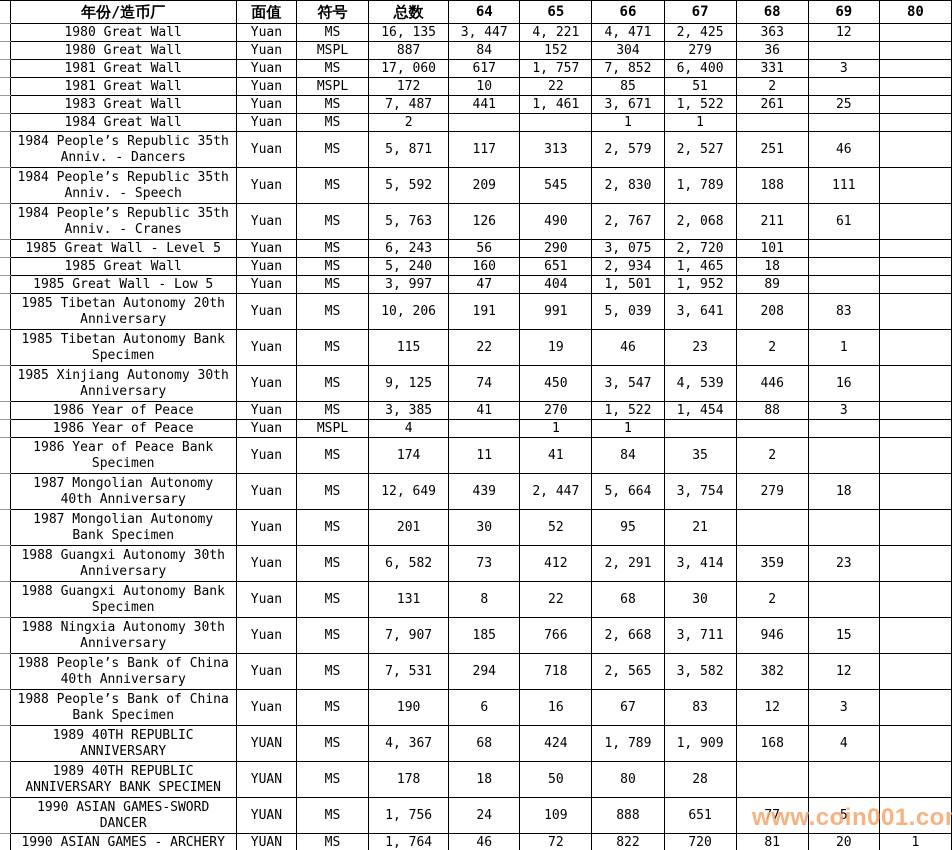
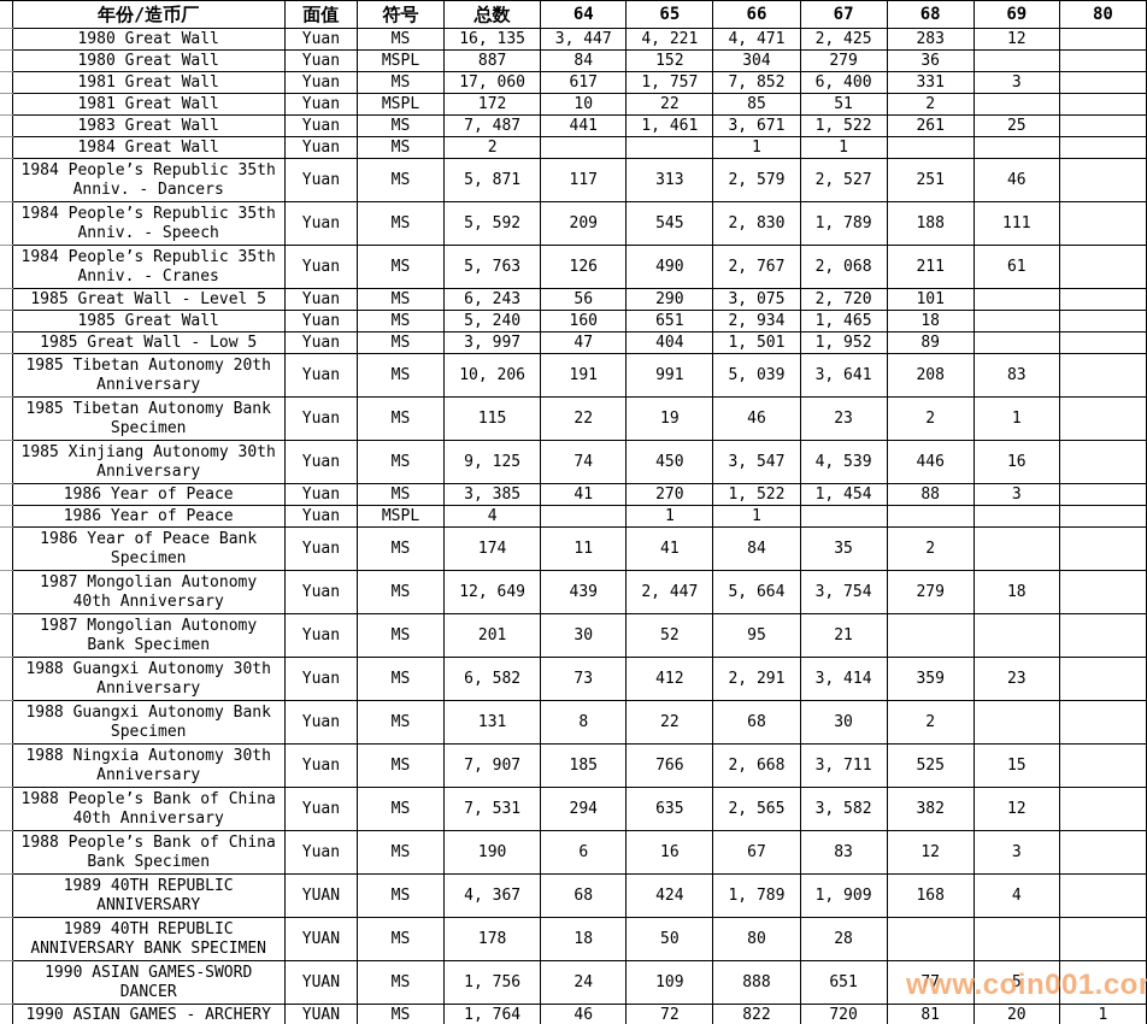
  	年份/造币厂	面值	符号	总数	64	65	66	67	68	69	80
- 	1980 Great Wall	Yuan	MS	16, 135	3, 447	4, 221	4, 471	2, 425	363	12
+ 	1980 Great Wall	Yuan	MS	16, 135	3, 447	4, 221	4, 471	2, 425	283	12
  	1980 Great Wall	Yuan	MSPL	887	84	152	304	279	36
  	1981 Great Wall	Yuan	MS	17, 060	617	1, 757	7, 852	6, 400	331	3
  	1981 Great Wall	Yuan	MSPL	172	10	22	85	51	2
  	1983 Great Wall	Yuan	MS	7, 487	441	1, 461	3, 671	1, 522	261	25
  	1984 Great Wall	Yuan	MS	2			1	1
  	1984 People’s Republic 35th Anniv. - Dancers	Yuan	MS	5, 871	117	313	2, 579	2, 527	251	46
  	1984 People’s Republic 35th Anniv. - Speech	Yuan	MS	5, 592	209	545	2, 830	1, 789	188	111
  	1984 People’s Republic 35th Anniv. - Cranes	Yuan	MS	5, 763	126	490	2, 767	2, 068	211	61
  	1985 Great Wall - Level 5	Yuan	MS	6, 243	56	290	3, 075	2, 720	101
  	1985 Great Wall	Yuan	MS	5, 240	160	651	2, 934	1, 465	18
  	1985 Great Wall - Low 5	Yuan	MS	3, 997	47	404	1, 501	1, 952	89
  	1985 Tibetan Autonomy 20th Anniversary	Yuan	MS	10, 206	191	991	5, 039	3, 641	208	83
  	1985 Tibetan Autonomy Bank Specimen	Yuan	MS	115	22	19	46	23	2	1
  	1985 Xinjiang Autonomy 30th Anniversary	Yuan	MS	9, 125	74	450	3, 547	4, 539	446	16
  	1986 Year of Peace	Yuan	MS	3, 385	41	270	1, 522	1, 454	88	3
  	1986 Year of Peace	Yuan	MSPL	4		1	1
  	1986 Year of Peace Bank Specimen	Yuan	MS	174	11	41	84	35	2
  	1987 Mongolian Autonomy 40th Anniversary	Yuan	MS	12, 649	439	2, 447	5, 664	3, 754	279	18
  	1987 Mongolian Autonomy Bank Specimen	Yuan	MS	201	30	52	95	21
  	1988 Guangxi Autonomy 30th Anniversary	Yuan	MS	6, 582	73	412	2, 291	3, 414	359	23
  	1988 Guangxi Autonomy Bank Specimen	Yuan	MS	131	8	22	68	30	2
- 	1988 Ningxia Autonomy 30th Anniversary	Yuan	MS	7, 907	185	766	2, 668	3, 711	946	15
+ 	1988 Ningxia Autonomy 30th Anniversary	Yuan	MS	7, 907	185	766	2, 668	3, 711	525	15
- 	1988 People’s Bank of China 40th Anniversary	Yuan	MS	7, 531	294	718	2, 565	3, 582	382	12
+ 	1988 People’s Bank of China 40th Anniversary	Yuan	MS	7, 531	294	635	2, 565	3, 582	382	12
  	1988 People’s Bank of China Bank Specimen	Yuan	MS	190	6	16	67	83	12	3
  	1989 40TH REPUBLIC ANNIVERSARY	YUAN	MS	4, 367	68	424	1, 789	1, 909	168	4
  	1989 40TH REPUBLIC ANNIVERSARY BANK SPECIMEN	YUAN	MS	178	18	50	80	28
  	1990 ASIAN GAMES-SWORD DANCER	YUAN	MS	1, 756	24	109	888	651	77	5
  	1990 ASIAN GAMES - ARCHERY	YUAN	MS	1, 764	46	72	822	720	81	20	1
  www.coin001.co
